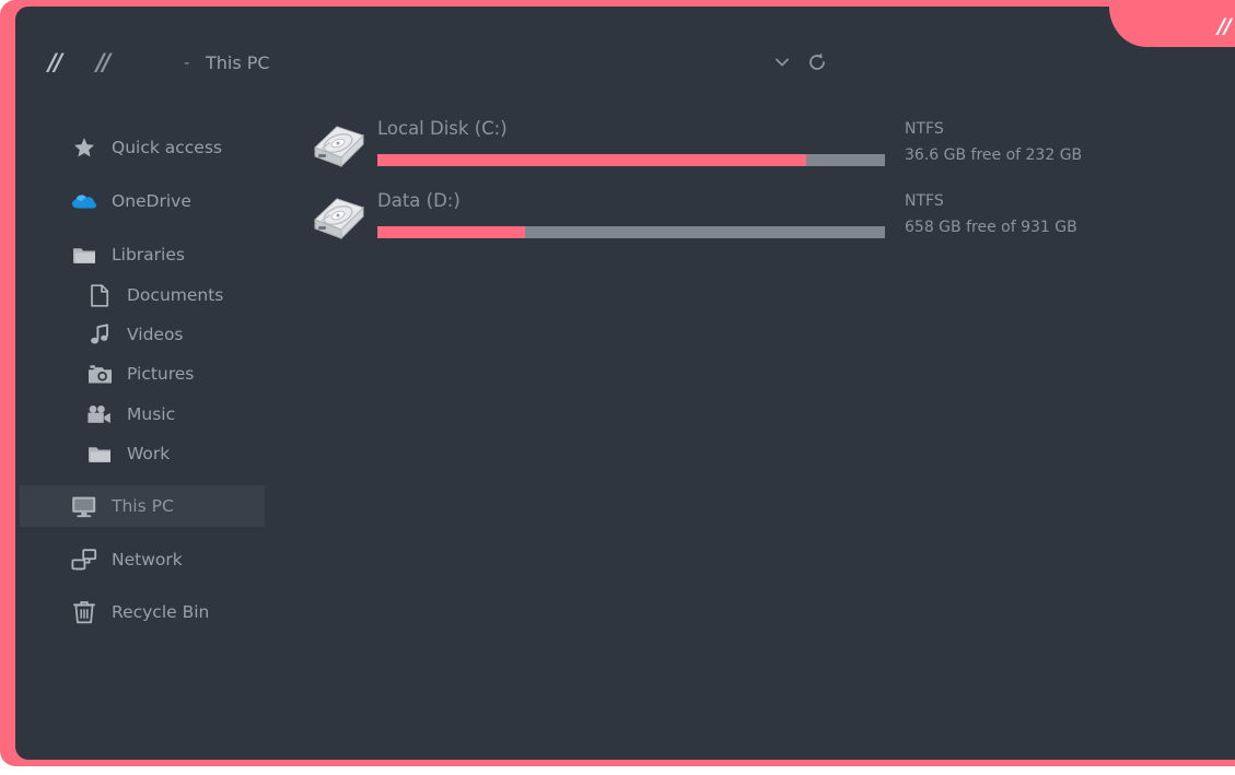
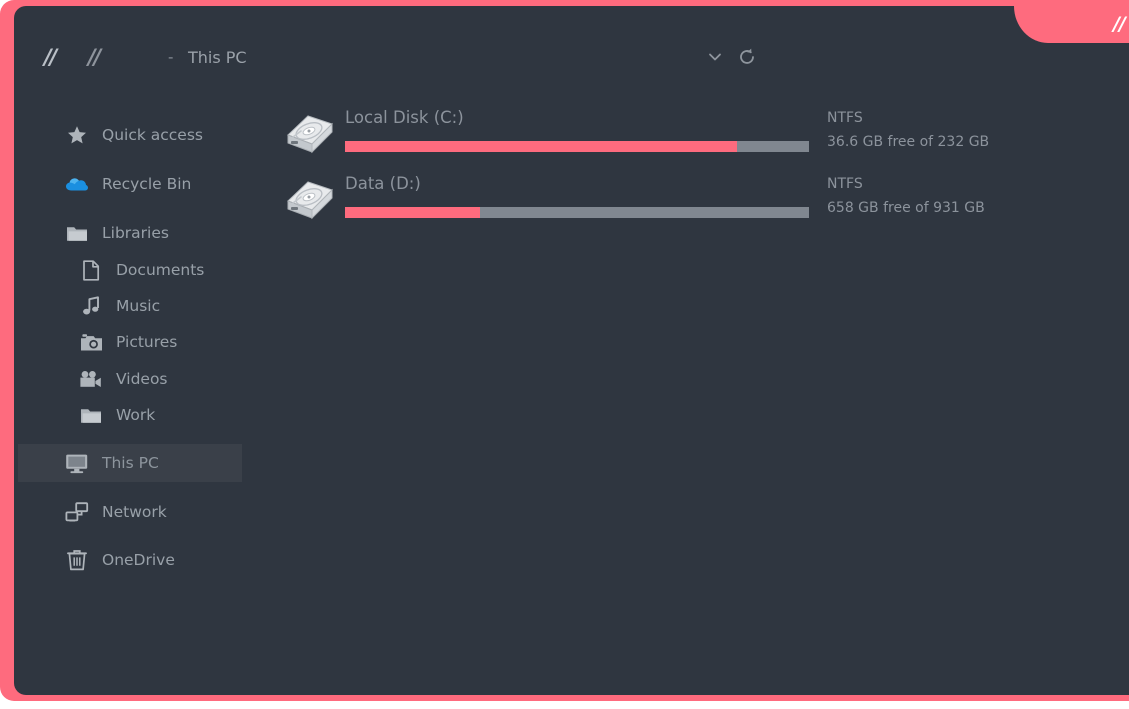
  //
  //
  -
  This PC
  //
  Quick access
- OneDrive
+ Recycle Bin
  Libraries
  Documents
- Videos
+ Music
  Pictures
- Music
+ Videos
  Work
  This PC
  Network
- Recycle Bin
+ OneDrive
  Local Disk (C:)
  NTFS
  36.6 GB free of 232 GB
  Data (D:)
  NTFS
  658 GB free of 931 GB
